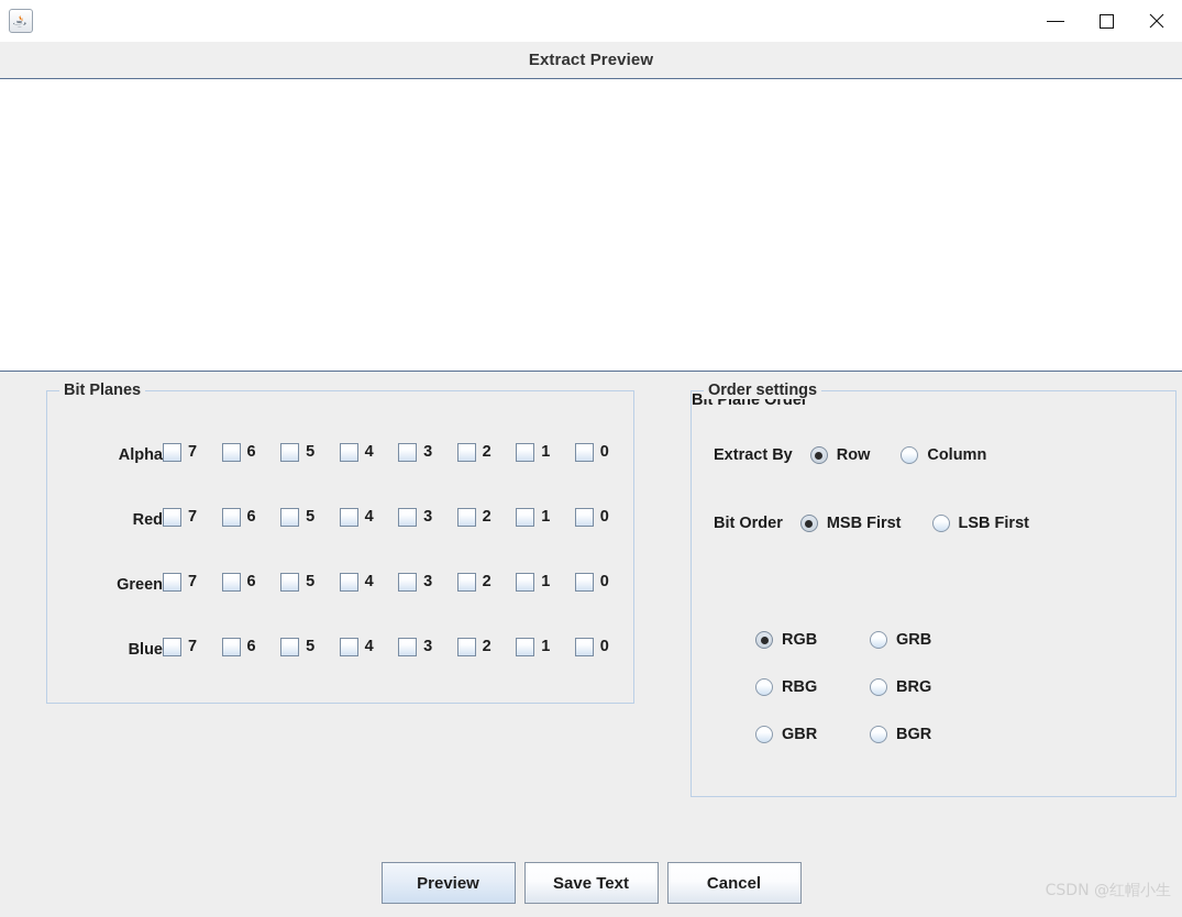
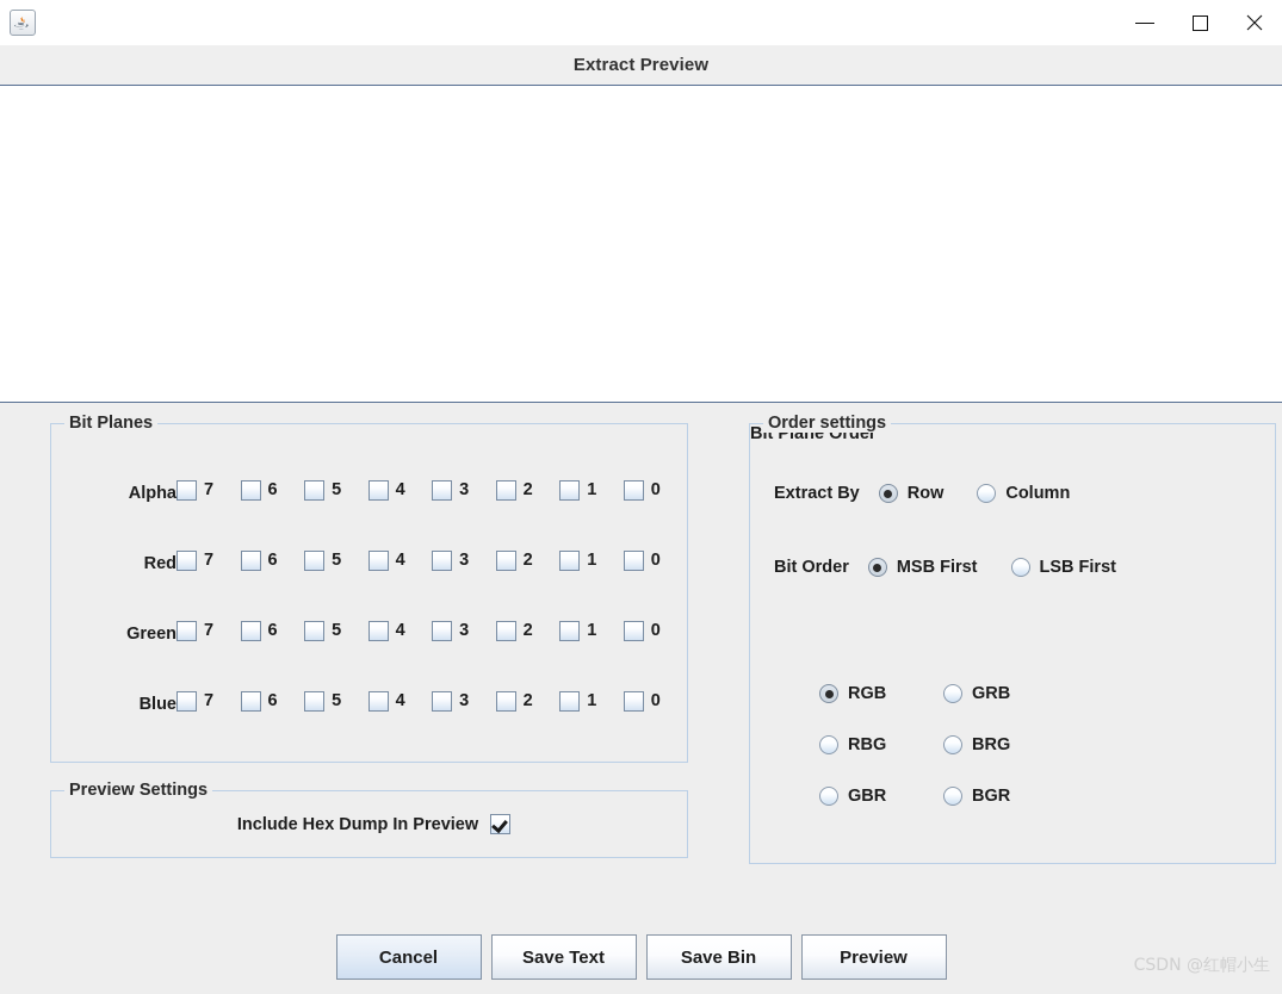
  Extract Preview
  Bit Planes
  Alpha	7 6 5 4 3 2 1 0
  Red	7 6 5 4 3 2 1 0
  Green	7 6 5 4 3 2 1 0
  Blue	7 6 5 4 3 2 1 0
+ Preview Settings
+ Include Hex Dump In Preview
  Order settings
  Extract By
  Row
  Column
  Bit Order
  MSB First
  LSB First
  Bit Plane Order
  RGB
  GRB
  RBG
  BRG
  GBR
  BGR
- Preview
+ Cancel
  Save Text
+ Save Bin
- Cancel
+ Preview
  CSDN @红帽小生
